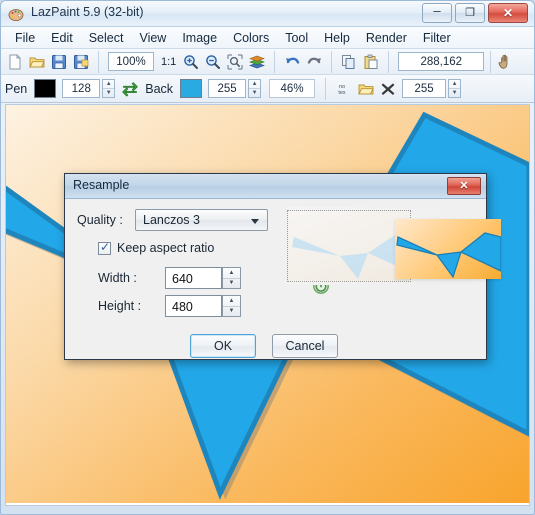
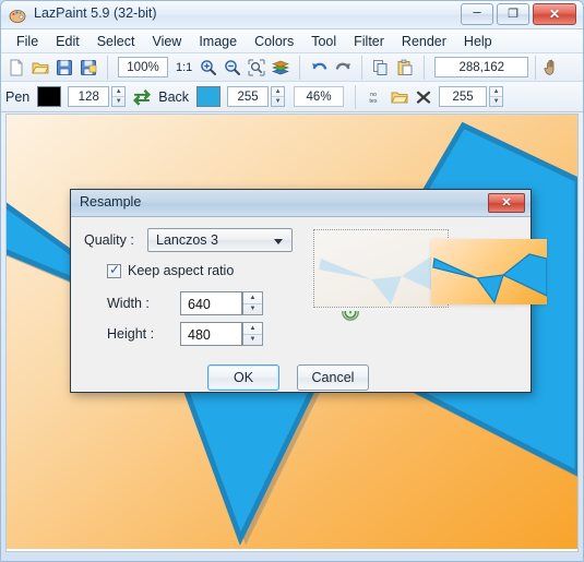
  LazPaint 5.9 (32-bit)
  –
  ❐
  ✕
  File
  Edit
  Select
  View
  Image
  Colors
  Tool
- Help
+ Filter
  Render
- Filter
+ Help
  100%
  1:1
  288,162
  Pen
  128
  Back
  255
  46%
  255
  Resample
  ✕
  Quality :
  Lanczos 3
  Keep aspect ratio
  Width :
  640
  Height :
  480
  OK
  Cancel
